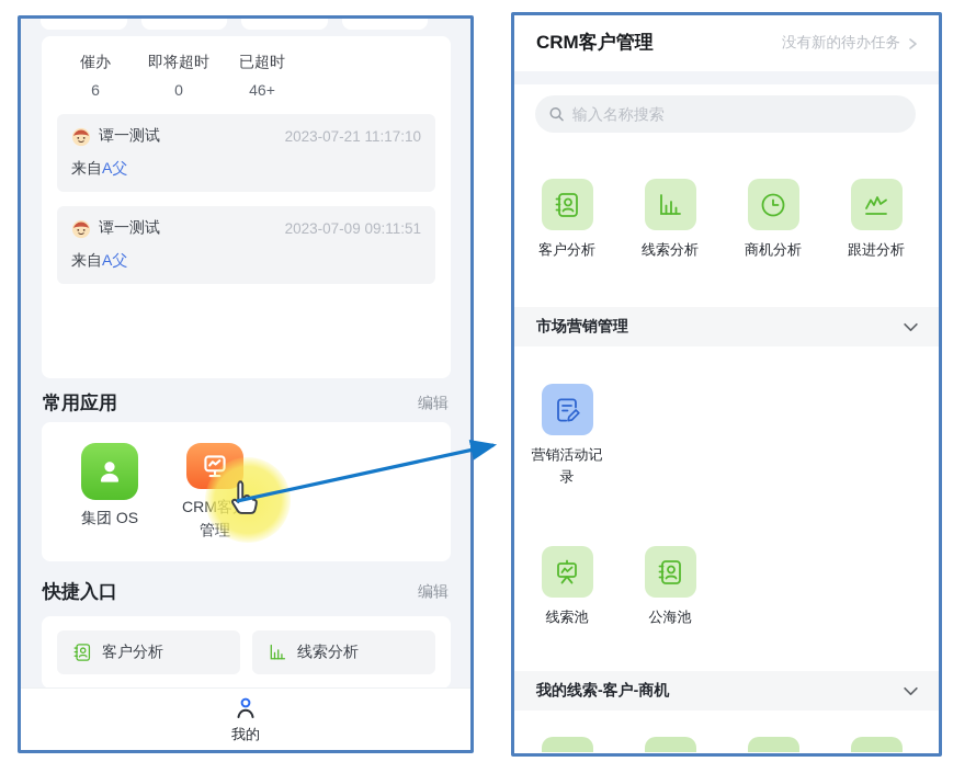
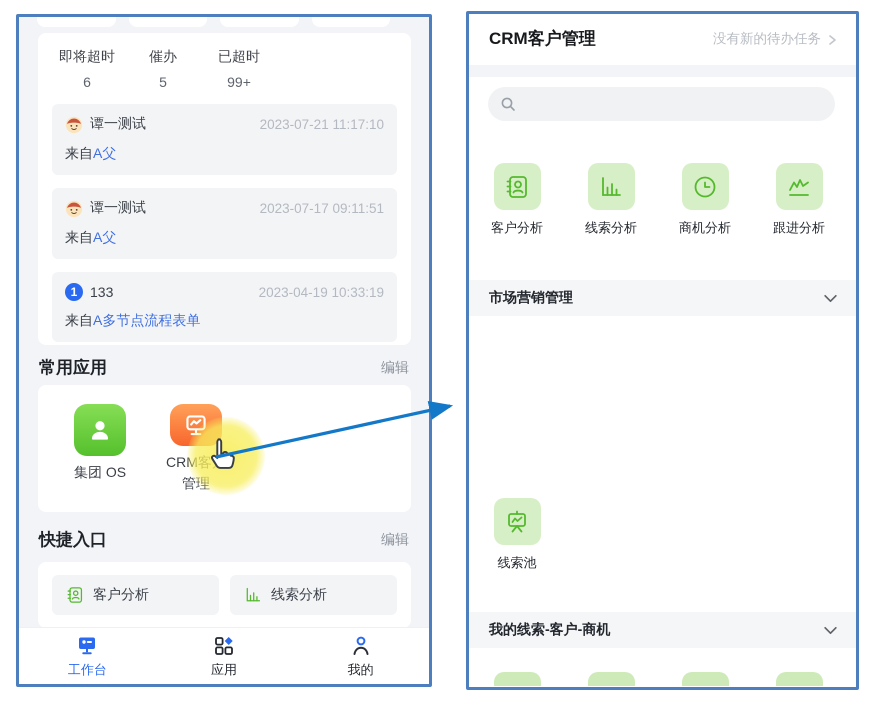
- 催办
+ 即将超时
  6
- 即将超时
+ 催办
- 0
+ 5
  已超时
- 46+
+ 99+
  谭一测试
  2023-07-21 11:17:10
  来自A父
  谭一测试
- 2023-07-09 09:11:51
+ 2023-07-17 09:11:51
  来自A父
+ 1
+ 133
+ 2023-04-19 10:33:19
+ 来自A多节点流程表单
  常用应用
  编辑
  集团 OS
  快捷入口
  编辑
  客户分析
  线索分析
+ 工作台
+ 应用
  我的
  CRM客户管理
  没有新的待办任务
- 输入名称搜索
  客户分析
  线索分析
  商机分析
  跟进分析
  市场营销管理
- 营销活动记录
  线索池
- 公海池
  我的线索-客户-商机
